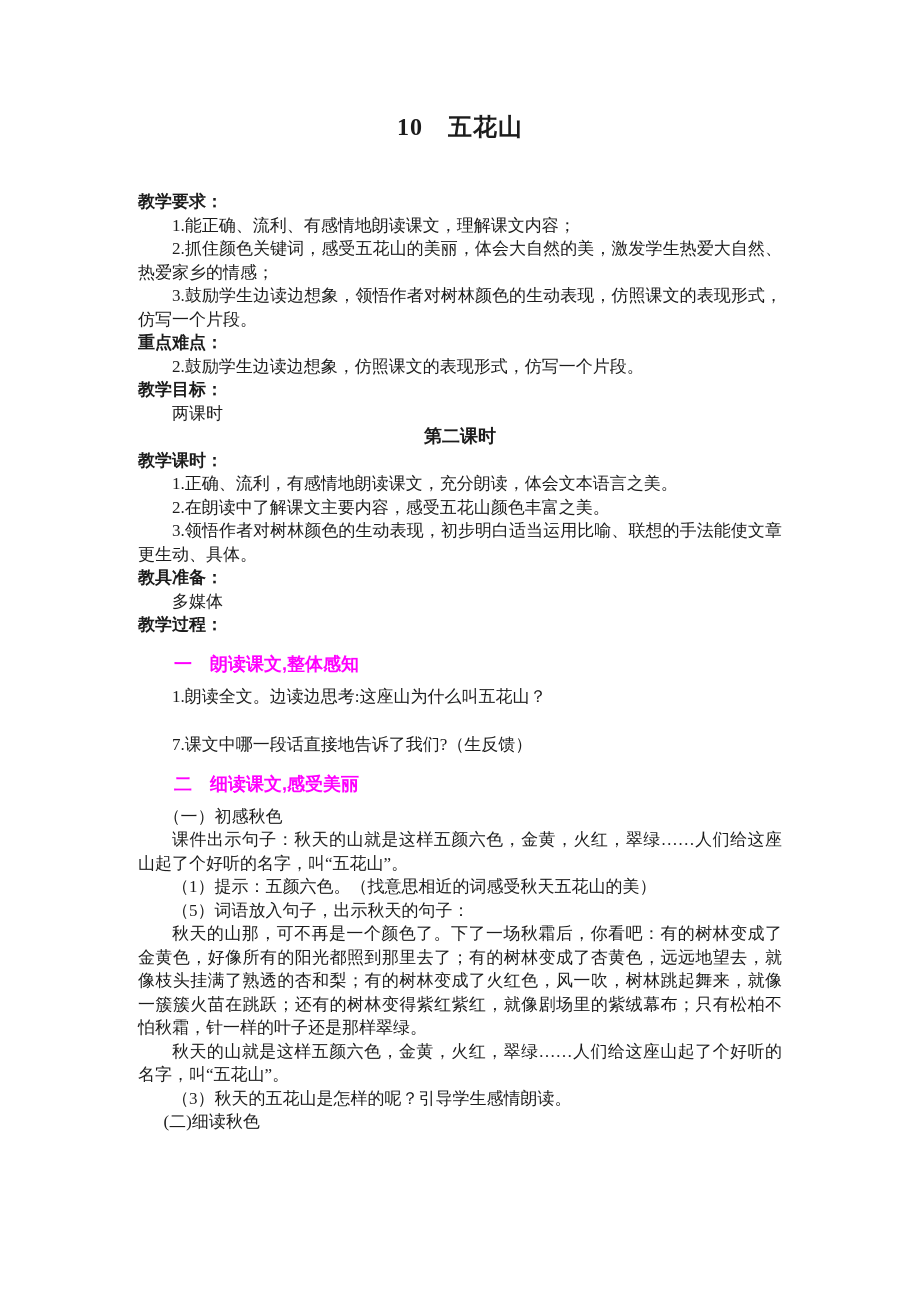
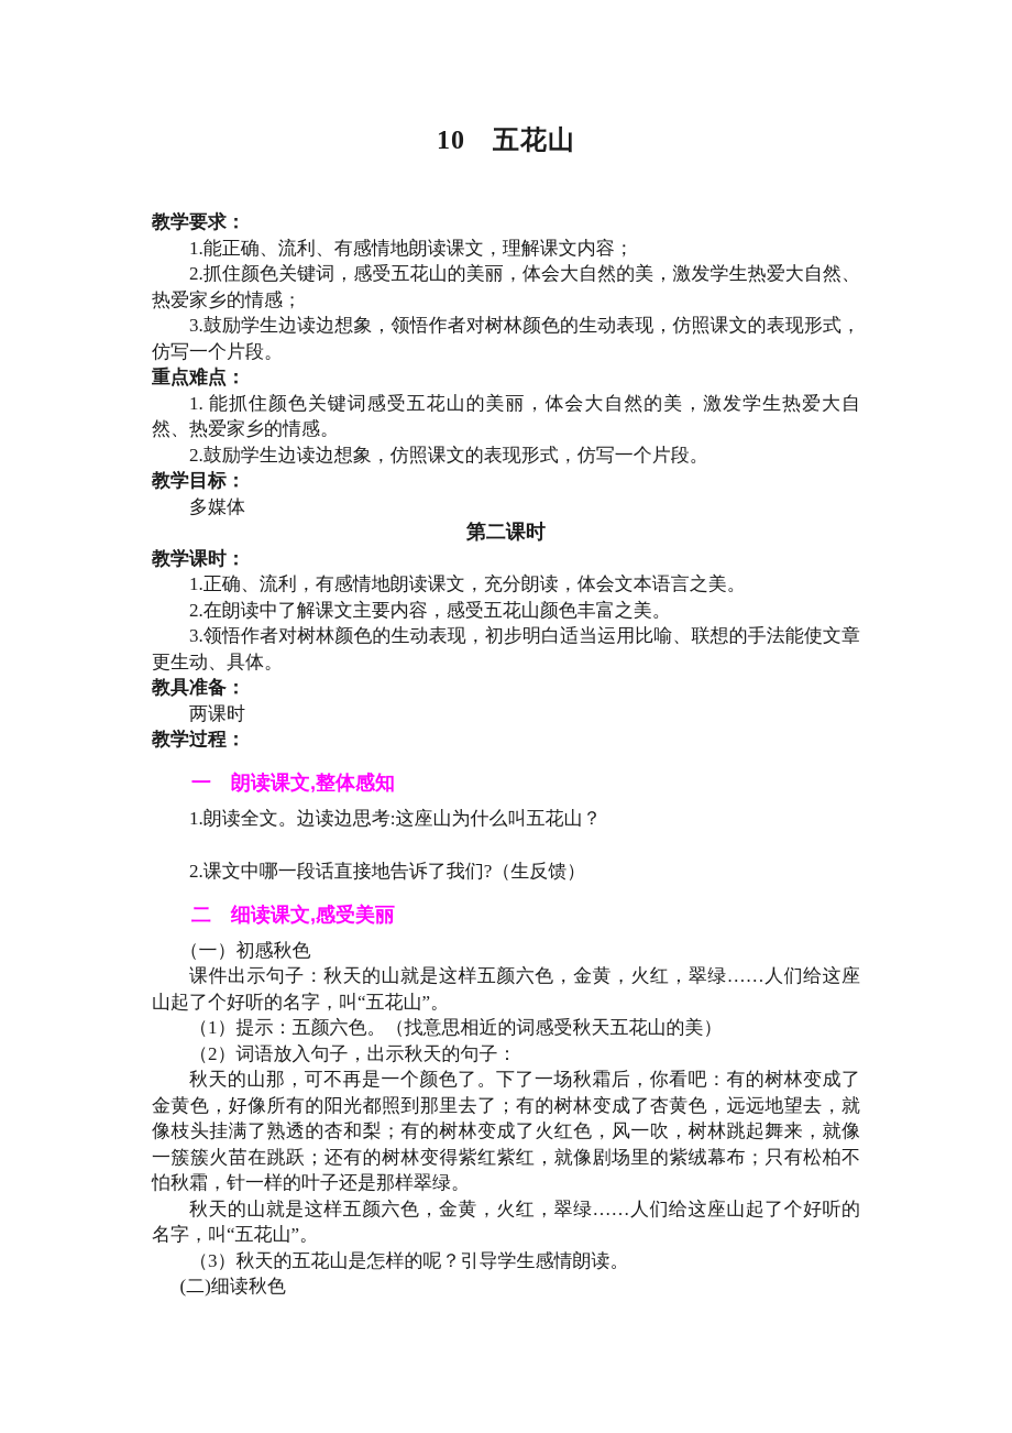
  10 五花山
  教学要求：
  1.能正确、流利、有感情地朗读课文，理解课文内容；
  2.抓住颜色关键词，感受五花山的美丽，体会大自然的美，激发学生热爱大自然、热爱家乡的情感；
  3.鼓励学生边读边想象，领悟作者对树林颜色的生动表现，仿照课文的表现形式，仿写一个片段。
  重点难点：
+ 1. 能抓住颜色关键词感受五花山的美丽，体会大自然的美，激发学生热爱大自然、热爱家乡的情感。
  2.鼓励学生边读边想象，仿照课文的表现形式，仿写一个片段。
  教学目标：
- 两课时
+ 多媒体
  第二课时
  教学课时：
  1.正确、流利，有感情地朗读课文，充分朗读，体会文本语言之美。
  2.在朗读中了解课文主要内容，感受五花山颜色丰富之美。
  3.领悟作者对树林颜色的生动表现，初步明白适当运用比喻、联想的手法能使文章更生动、具体。
  教具准备：
- 多媒体
+ 两课时
  教学过程：
  一 朗读课文,整体感知
  1.朗读全文。边读边思考:这座山为什么叫五花山？
- 7.课文中哪一段话直接地告诉了我们?（生反馈）
+ 2.课文中哪一段话直接地告诉了我们?（生反馈）
  二 细读课文,感受美丽
  （一）初感秋色
  课件出示句子：秋天的山就是这样五颜六色，金黄，火红，翠绿……人们给这座山起了个好听的名字，叫“五花山”。
  （1）提示：五颜六色。（找意思相近的词感受秋天五花山的美）
- （5）词语放入句子，出示秋天的句子：
+ （2）词语放入句子，出示秋天的句子：
  秋天的山那，可不再是一个颜色了。下了一场秋霜后，你看吧：有的树林变成了金黄色，好像所有的阳光都照到那里去了；有的树林变成了杏黄色，远远地望去，就像枝头挂满了熟透的杏和梨；有的树林变成了火红色，风一吹，树林跳起舞来，就像一簇簇火苗在跳跃；还有的树林变得紫红紫红，就像剧场里的紫绒幕布；只有松柏不怕秋霜，针一样的叶子还是那样翠绿。
  秋天的山就是这样五颜六色，金黄，火红，翠绿……人们给这座山起了个好听的名字，叫“五花山”。
  （3）秋天的五花山是怎样的呢？引导学生感情朗读。
  (二)细读秋色
